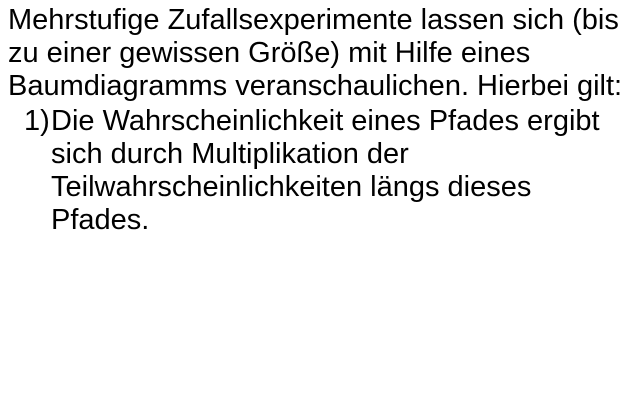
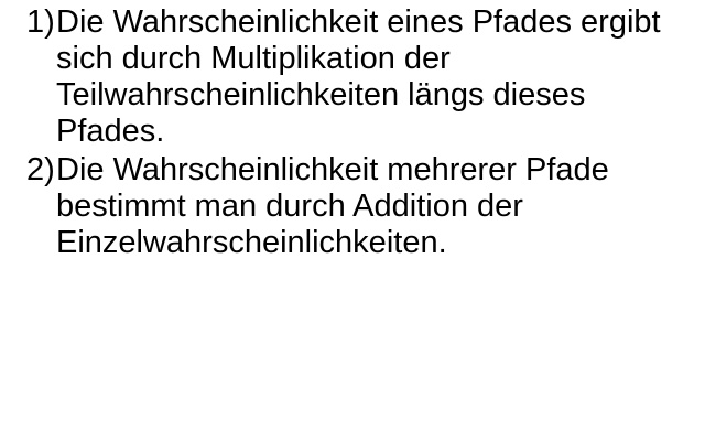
- Mehrstufige Zufallsexperimente lassen sich (bis
- zu einer gewissen Größe) mit Hilfe eines
- Baumdiagramms veranschaulichen. Hierbei gilt:
  1)
  Die Wahrscheinlichkeit eines Pfades ergibt
  sich durch Multiplikation der
  Teilwahrscheinlichkeiten längs dieses
  Pfades.
+ 2)
+ Die Wahrscheinlichkeit mehrerer Pfade
+ bestimmt man durch Addition der
+ Einzelwahrscheinlichkeiten.
